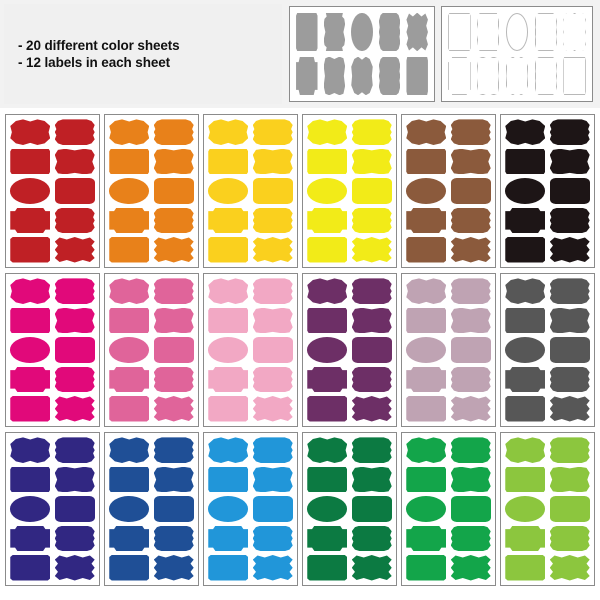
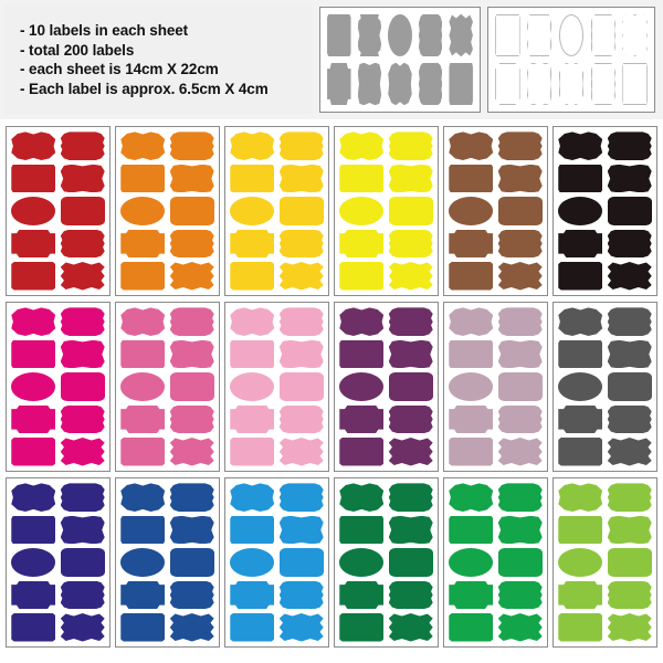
- - 20 different color sheets
- - 12 labels in each sheet
+ - 10 labels in each sheet
+ - total 200 labels
+ - each sheet is 14cm X 22cm
+ - Each label is approx. 6.5cm X 4cm
